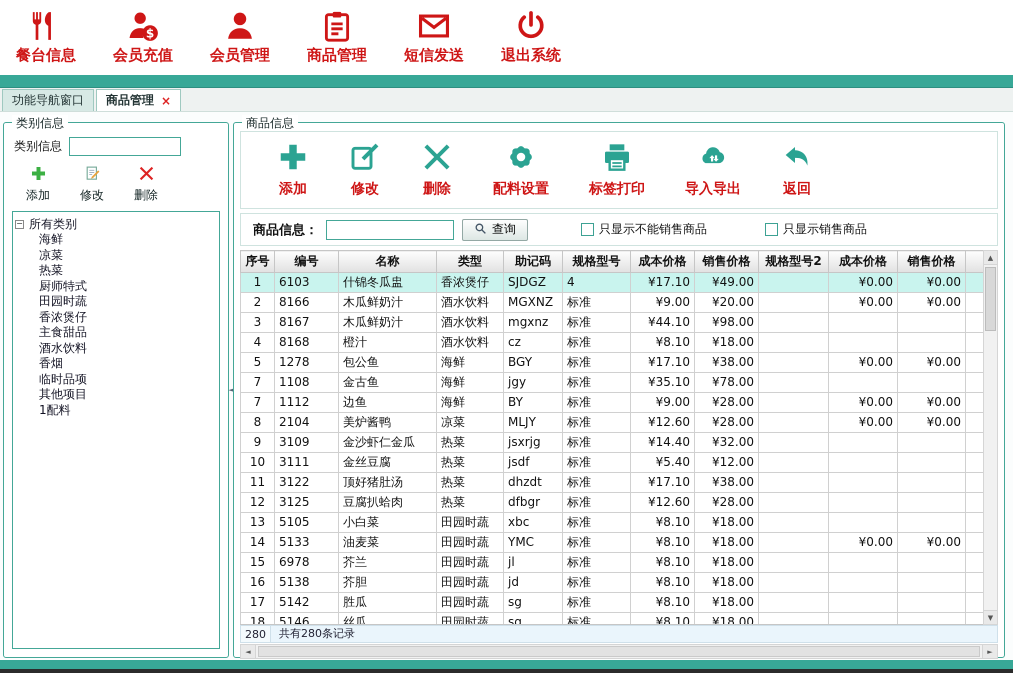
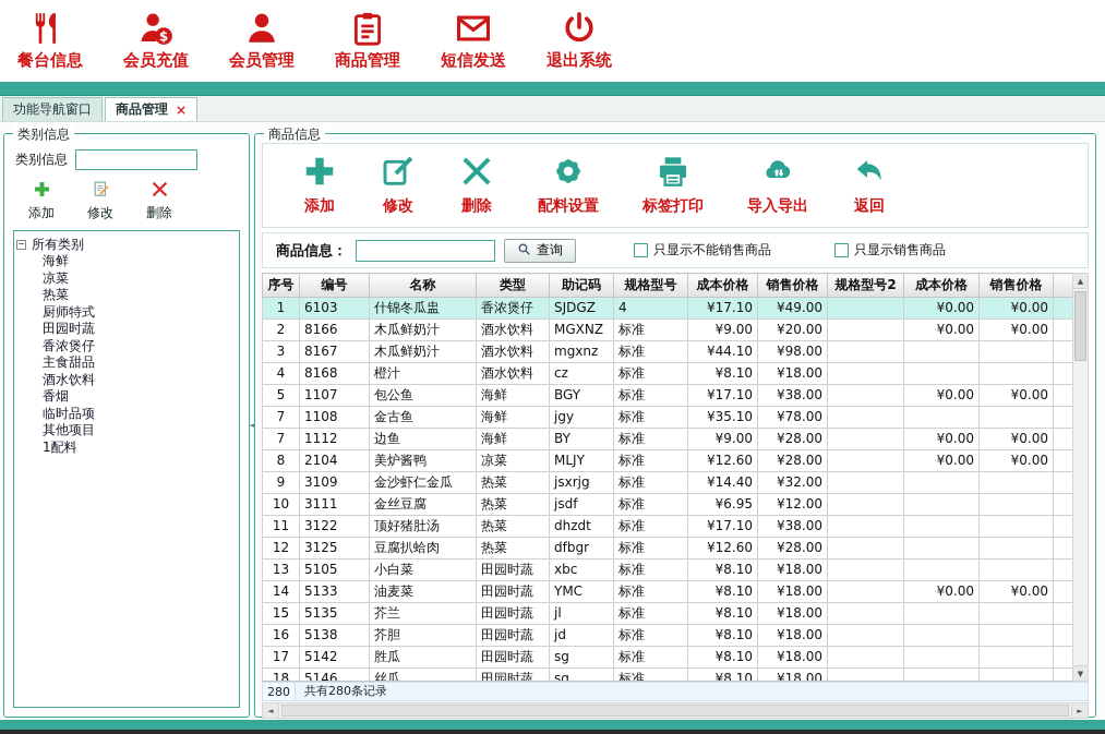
  餐台信息
  $
  会员充值
  会员管理
  商品管理
  短信发送
  退出系统
  功能导航窗口
  商品管理
  ×
  类别信息
  类别信息
  添加
  修改
  删除
  −
  所有类别
  海鲜
  凉菜
  热菜
  厨师特式
  田园时蔬
  香浓煲仔
  主食甜品
  酒水饮料
  香烟
  临时品项
  其他项目
  1配料
  ◄
  商品信息
  添加
  修改
  删除
  配料设置
  标签打印
  导入导出
  返回
  商品信息：
  查询
  只显示不能销售商品
  只显示销售商品
  序号	编号	名称	类型	助记码	规格型号	成本价格	销售价格	规格型号2	成本价格	销售价格
  1	6103	什锦冬瓜盅	香浓煲仔	SJDGZ	4	¥17.10	¥49.00		¥0.00	¥0.00
  2	8166	木瓜鲜奶汁	酒水饮料	MGXNZ	标准	¥9.00	¥20.00		¥0.00	¥0.00
  3	8167	木瓜鲜奶汁	酒水饮料	mgxnz	标准	¥44.10	¥98.00
  4	8168	橙汁	酒水饮料	cz	标准	¥8.10	¥18.00
- 5	1278	包公鱼	海鲜	BGY	标准	¥17.10	¥38.00		¥0.00	¥0.00
+ 5	1107	包公鱼	海鲜	BGY	标准	¥17.10	¥38.00		¥0.00	¥0.00
  7	1108	金古鱼	海鲜	jgy	标准	¥35.10	¥78.00
  7	1112	边鱼	海鲜	BY	标准	¥9.00	¥28.00		¥0.00	¥0.00
  8	2104	美炉酱鸭	凉菜	MLJY	标准	¥12.60	¥28.00		¥0.00	¥0.00
  9	3109	金沙虾仁金瓜	热菜	jsxrjg	标准	¥14.40	¥32.00
- 10	3111	金丝豆腐	热菜	jsdf	标准	¥5.40	¥12.00
+ 10	3111	金丝豆腐	热菜	jsdf	标准	¥6.95	¥12.00
  11	3122	顶好猪肚汤	热菜	dhzdt	标准	¥17.10	¥38.00
  12	3125	豆腐扒蛤肉	热菜	dfbgr	标准	¥12.60	¥28.00
  13	5105	小白菜	田园时蔬	xbc	标准	¥8.10	¥18.00
  14	5133	油麦菜	田园时蔬	YMC	标准	¥8.10	¥18.00		¥0.00	¥0.00
- 15	6978	芥兰	田园时蔬	jl	标准	¥8.10	¥18.00
+ 15	5135	芥兰	田园时蔬	jl	标准	¥8.10	¥18.00
  16	5138	芥胆	田园时蔬	jd	标准	¥8.10	¥18.00
  17	5142	胜瓜	田园时蔬	sg	标准	¥8.10	¥18.00
  18	5146	丝瓜	田园时蔬	sg	标准	¥8.10	¥18.00
  ▲
  ▼
  280
  共有280条记录
  ◄
  ►
